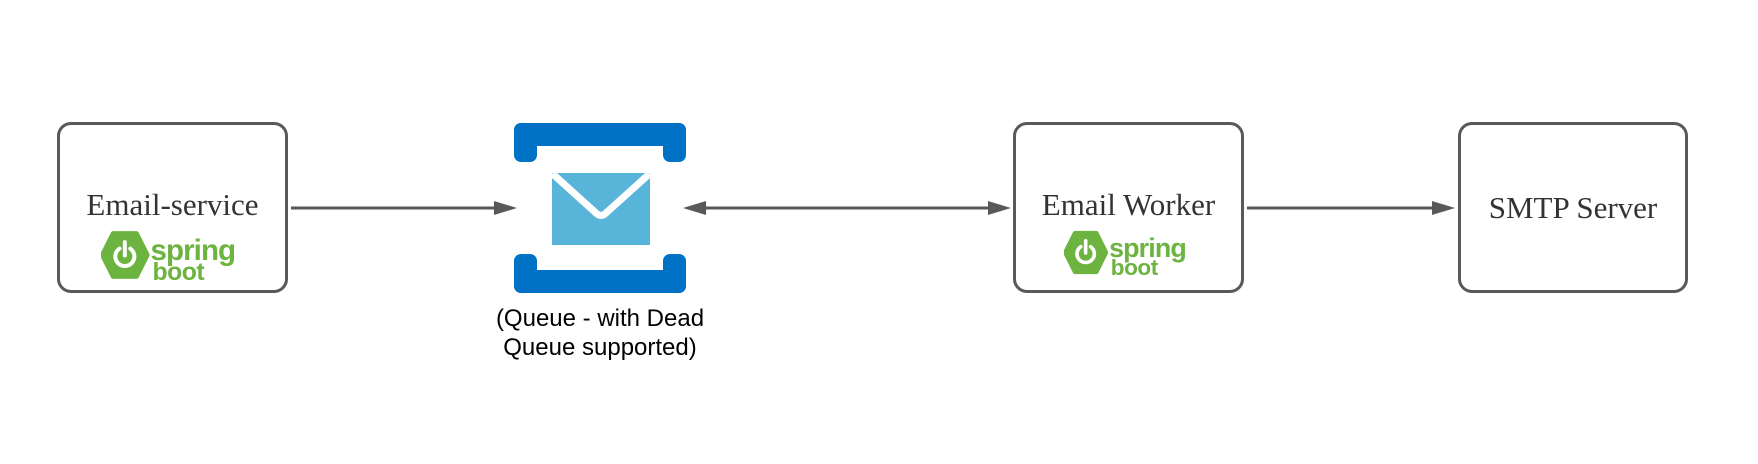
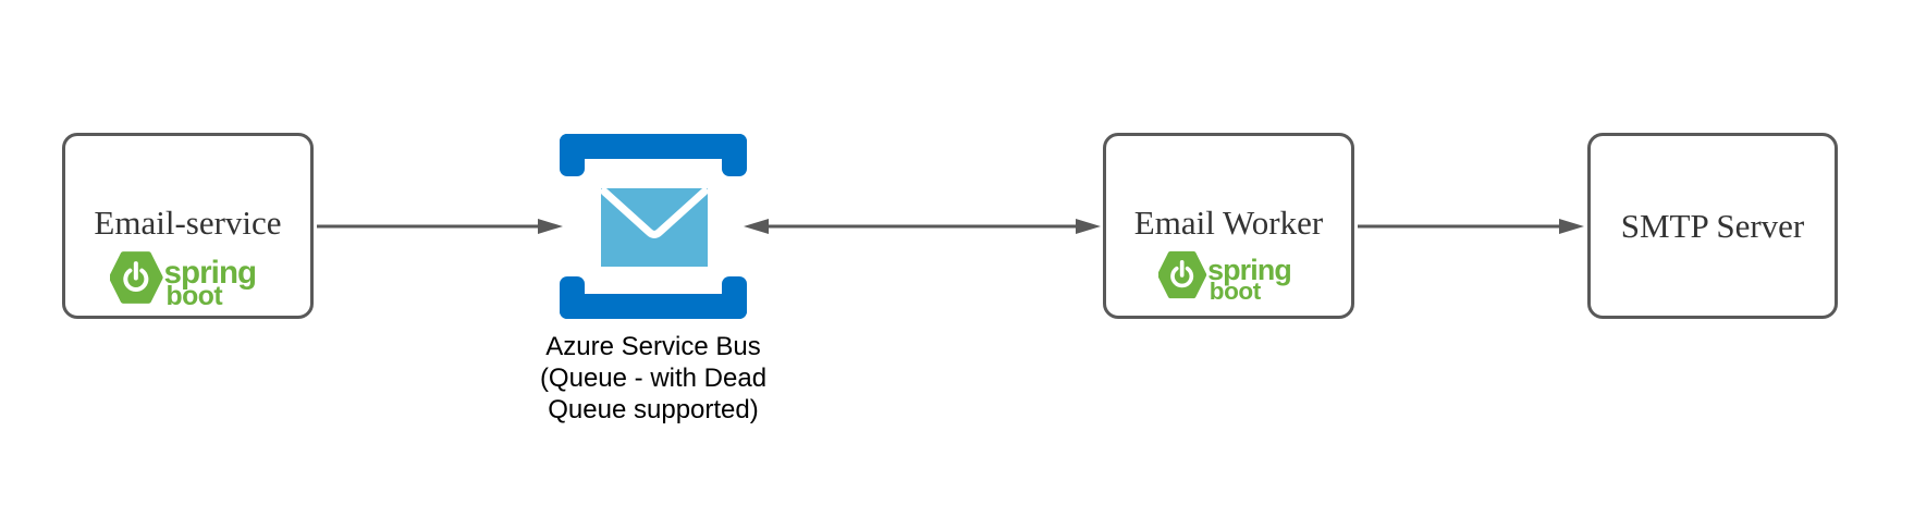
  Email-service
  spring
  boot
+ Azure Service Bus
  (Queue - with Dead
  Queue supported)
  Email Worker
  spring
  boot
  SMTP Server
